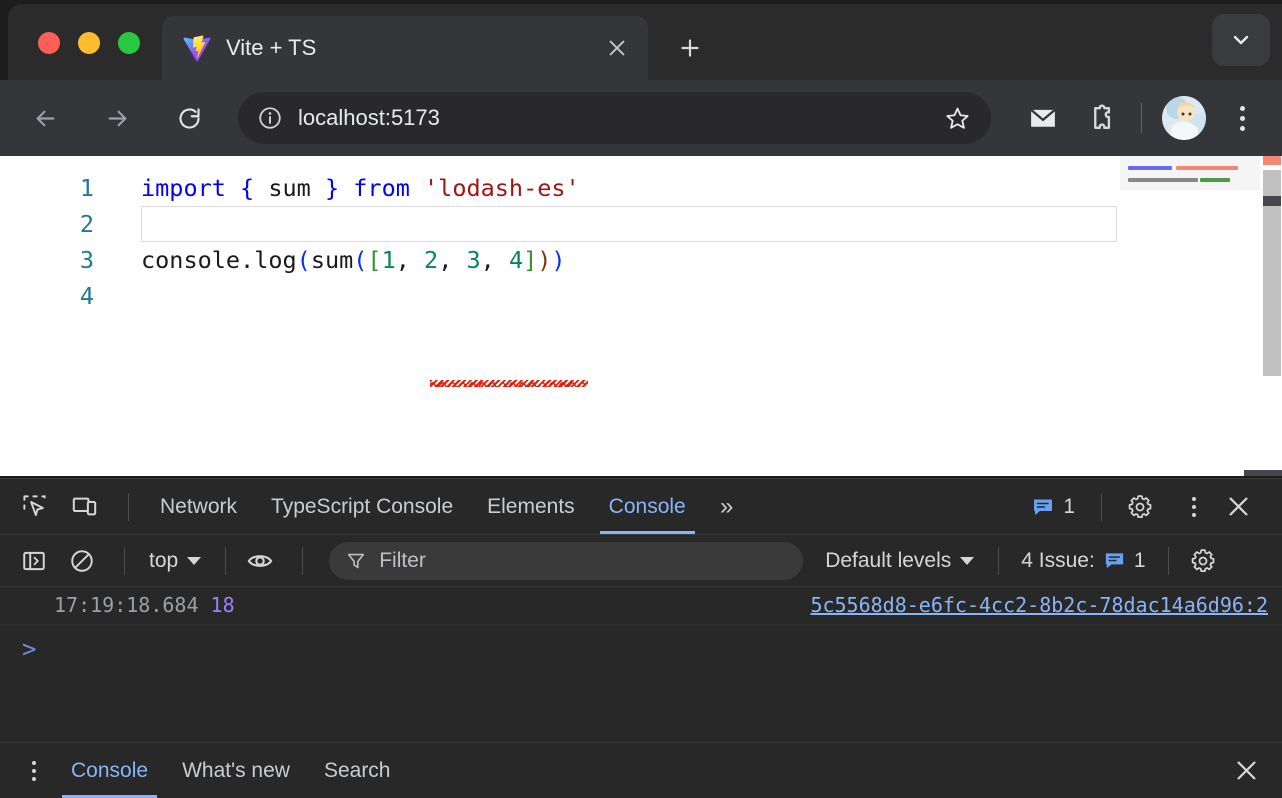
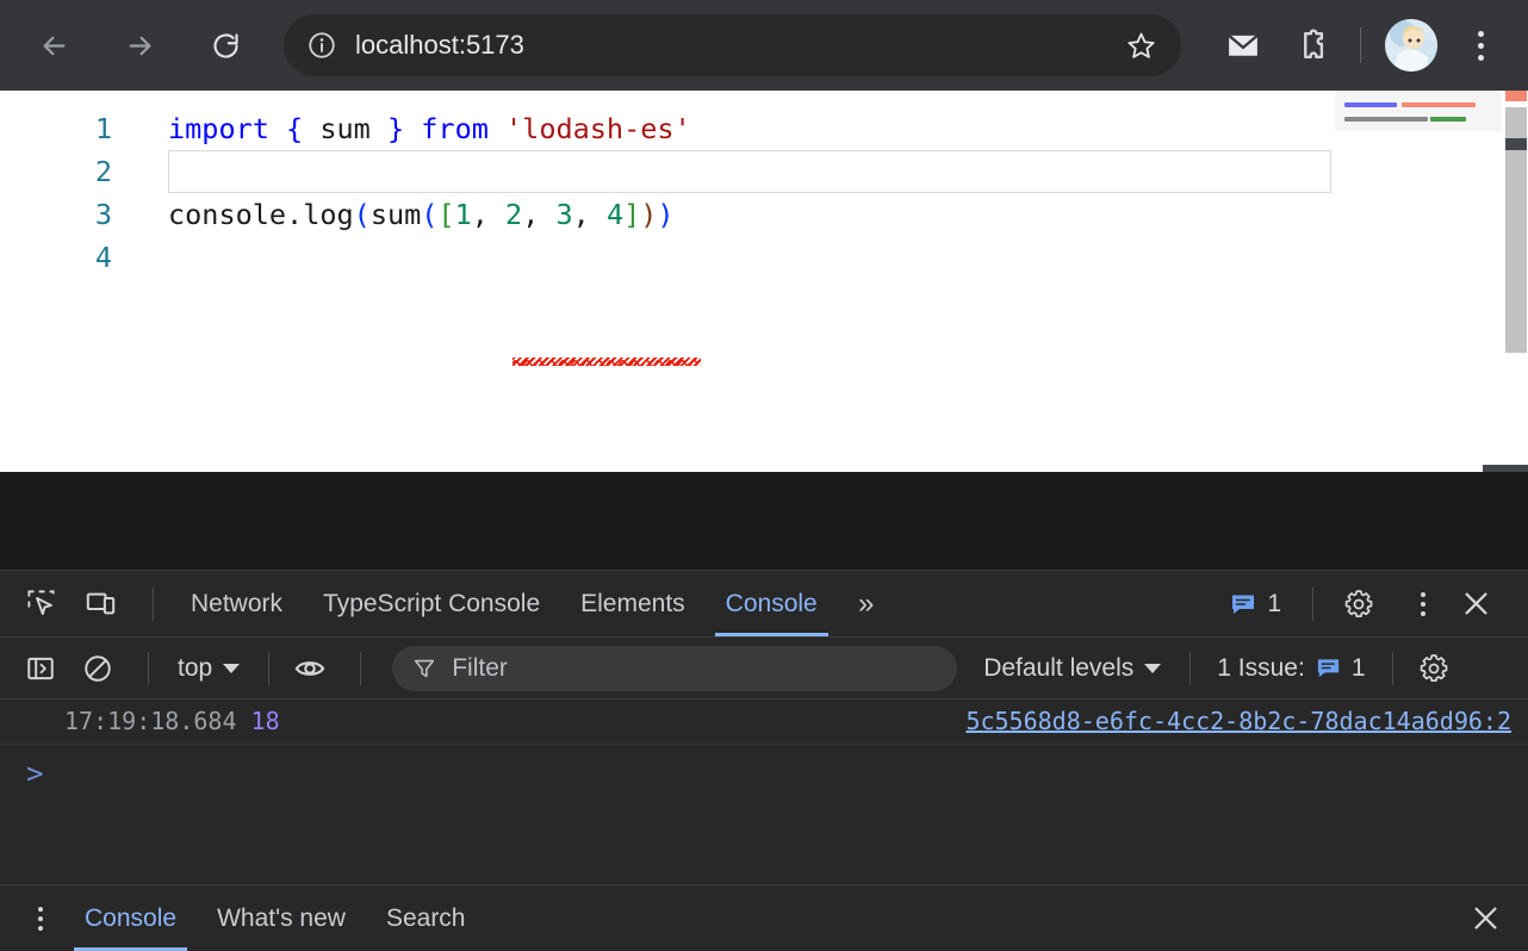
- Vite + TS
  localhost:5173
  1
  2
  3
  4
  import { sum } from 'lodash-es'
  console.log(sum([1, 2, 3, 4]))
  Network
  TypeScript Console
  Elements
  Console
  »
  1
  top
  Filter
  Default levels
- 4 Issue:
+ 1 Issue:
  1
  17:19:18.684 18
  5c5568d8-e6fc-4cc2-8b2c-78dac14a6d96:2
  >
  Console
  What's new
  Search
